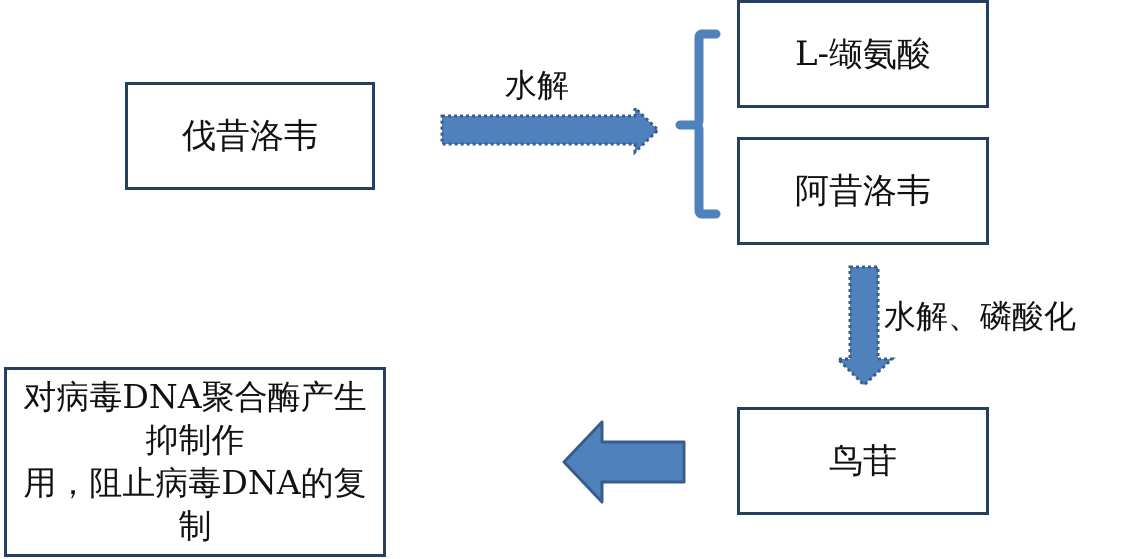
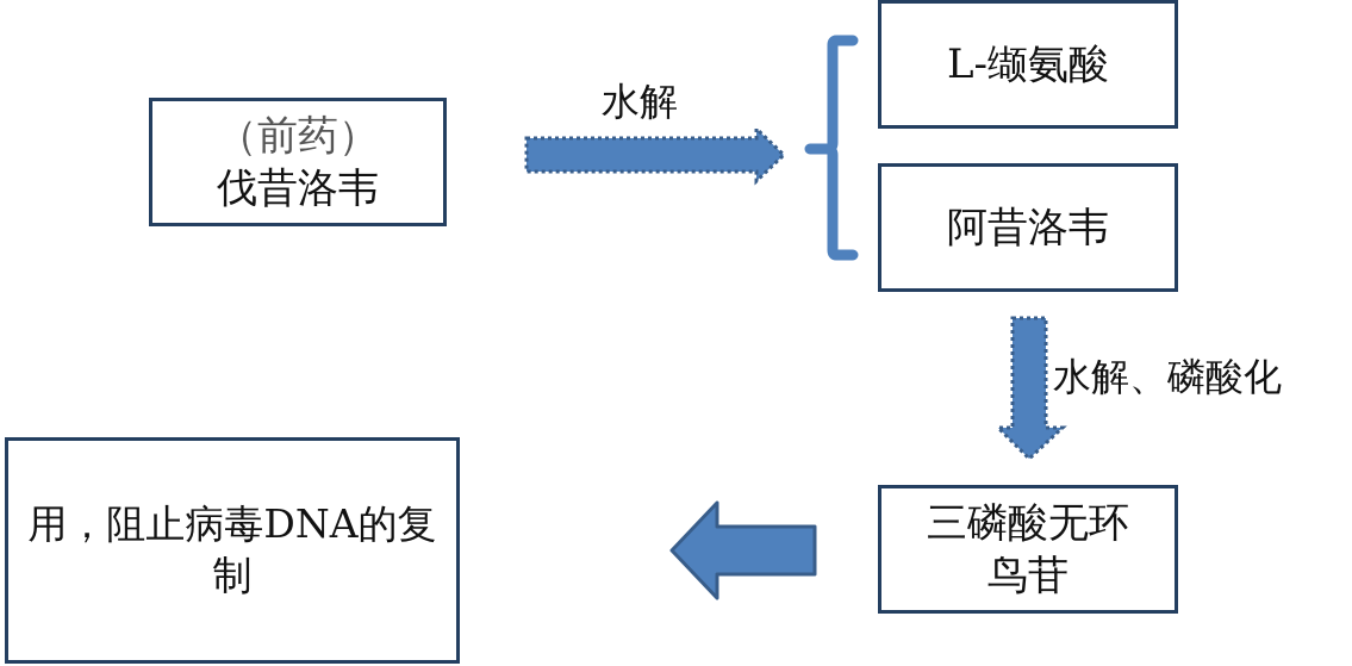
+ （前药）
  伐昔洛韦
  水解
  L-缬氨酸
  阿昔洛韦
  水解、磷酸化
+ 三磷酸无环
  鸟苷
- 对病毒DNA聚合酶产生抑制作
  用，阻止病毒DNA的复制
